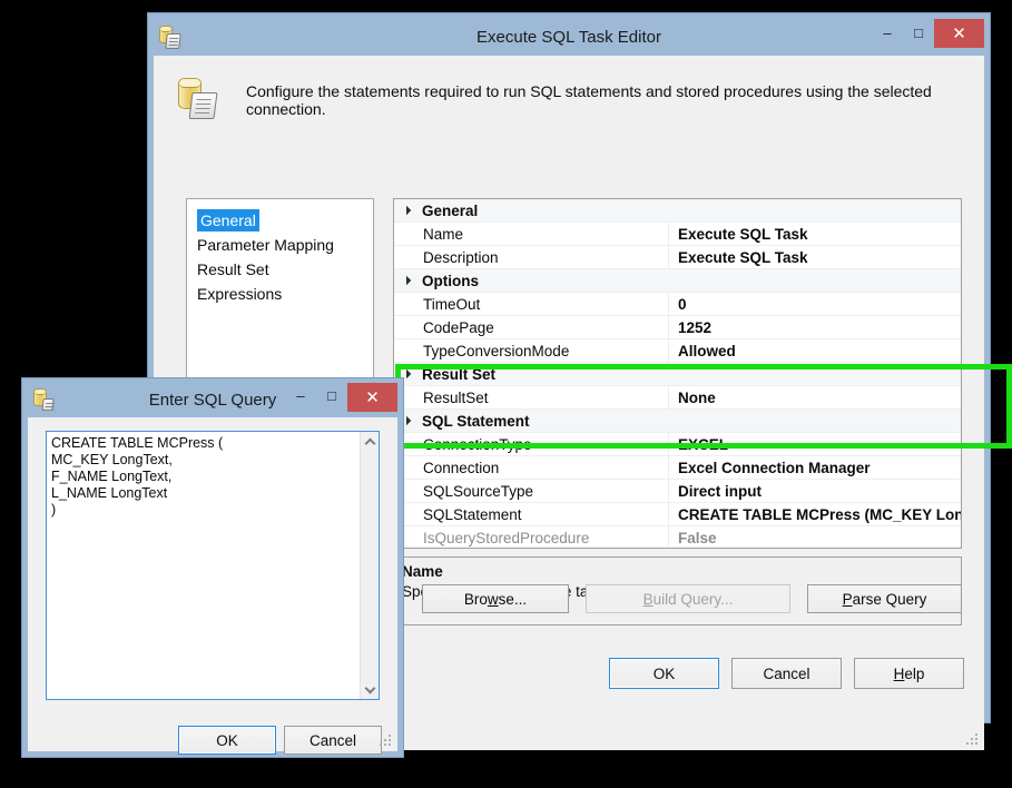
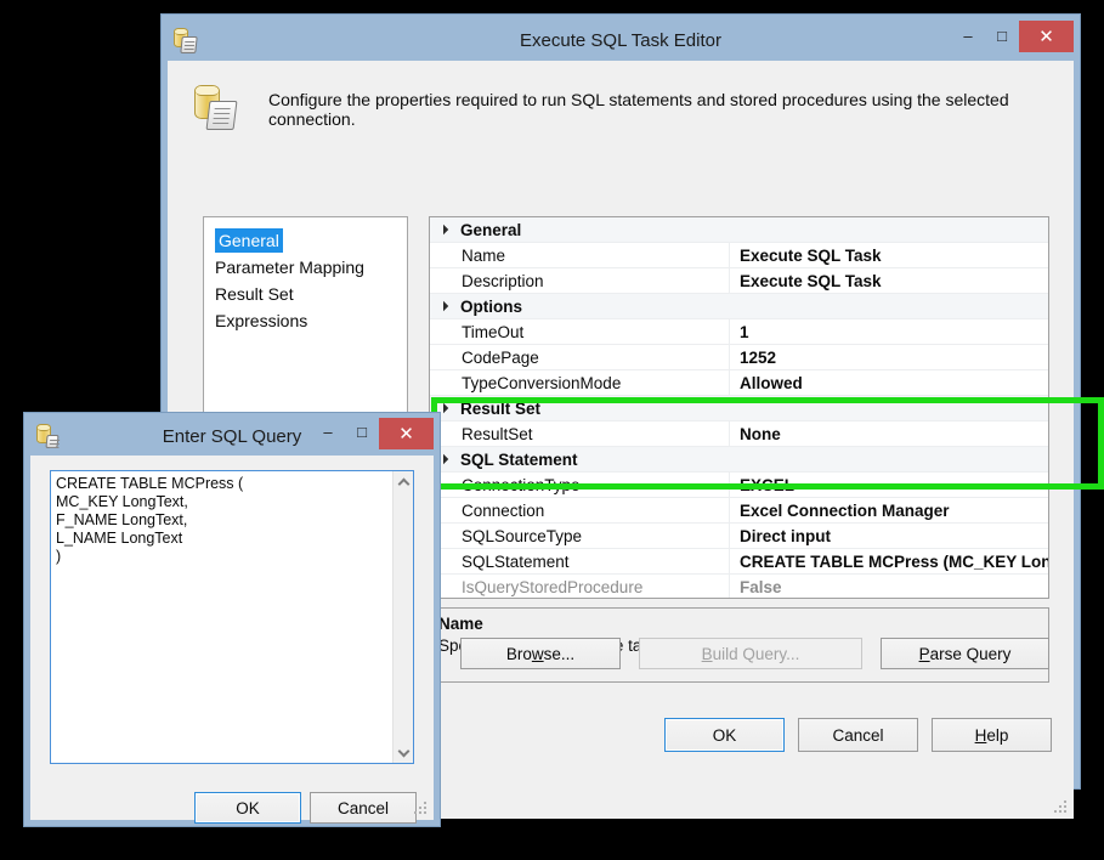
  Execute SQL Task Editor
  –
  □
  ✕
- Configure the statements required to run SQL statements and stored procedures using the selected connection.
+ Configure the properties required to run SQL statements and stored procedures using the selected connection.
  General
  Parameter Mapping
  Result Set
  Expressions
  General
  Name
  Execute SQL Task
  Description
  Execute SQL Task
  Options
  TimeOut
- 0
+ 1
  CodePage
  1252
  TypeConversionMode
  Allowed
  Result Set
  ResultSet
  None
  SQL Statement
  ConnectionType
  EXCEL
  Connection
  Excel Connection Manager
  SQLSourceType
  Direct input
  SQLStatement
  CREATE TABLE MCPress (MC_KEY Lon
  IsQueryStoredProcedure
  False
  Name
  Browse...
  Build Query...
  Parse Query
  OK
  Cancel
  Help
  Enter SQL Query
  –
  □
  ✕
  CREATE TABLE MCPress (
  MC_KEY LongText,
  F_NAME LongText,
  L_NAME LongText
  )
  OK
  Cancel
